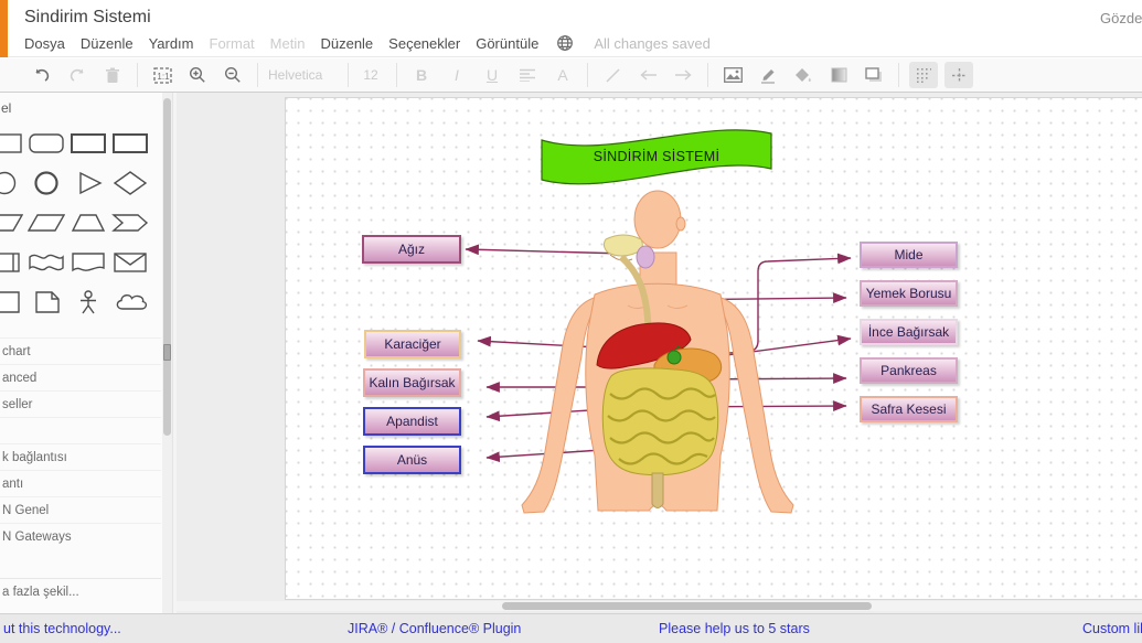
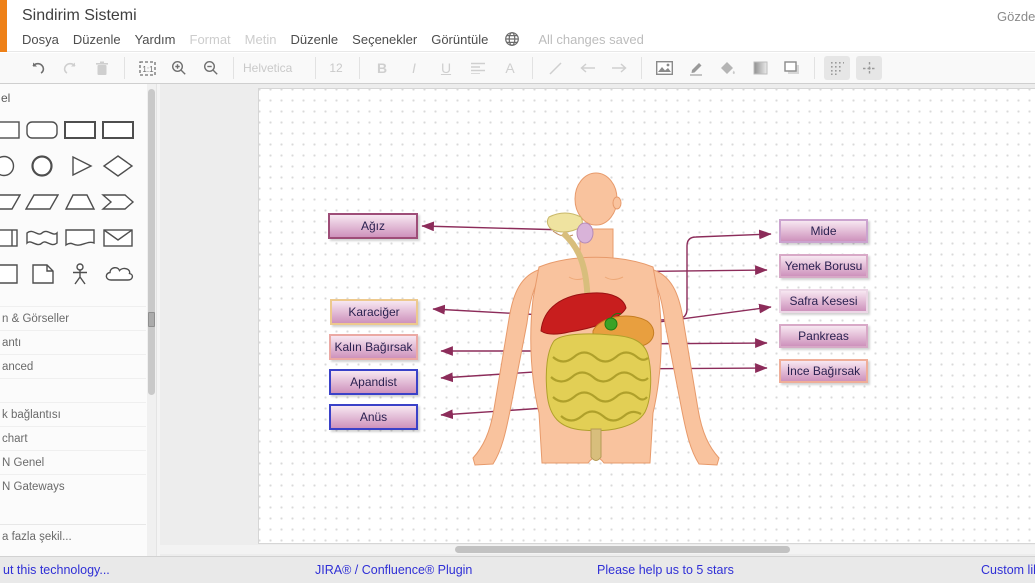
  Sindirim Sistemi
  Dosya
  Düzenle
  Yardım
  Format
  Metin
  Düzenle
  Seçenekler
  Görüntüle
  All changes saved
  Gözde
  1:1
  Helvetica
  12
  B
  I
  U
  A
  el
+ n & Görseller
- chart
+ antı
  anced
- seller
  k bağlantısı
- antı
+ chart
  N Genel
  N Gateways
  a fazla şekil...
- SİNDİRİM SİSTEMİ
  Ağız
  Karaciğer
  Kalın Bağırsak
  Apandist
  Anüs
  Mide
  Yemek Borusu
- İnce Bağırsak
+ Safra Kesesi
  Pankreas
- Safra Kesesi
+ İnce Bağırsak
  ut this technology...
  JIRA® / Confluence® Plugin
  Please help us to 5 stars
  Custom li
